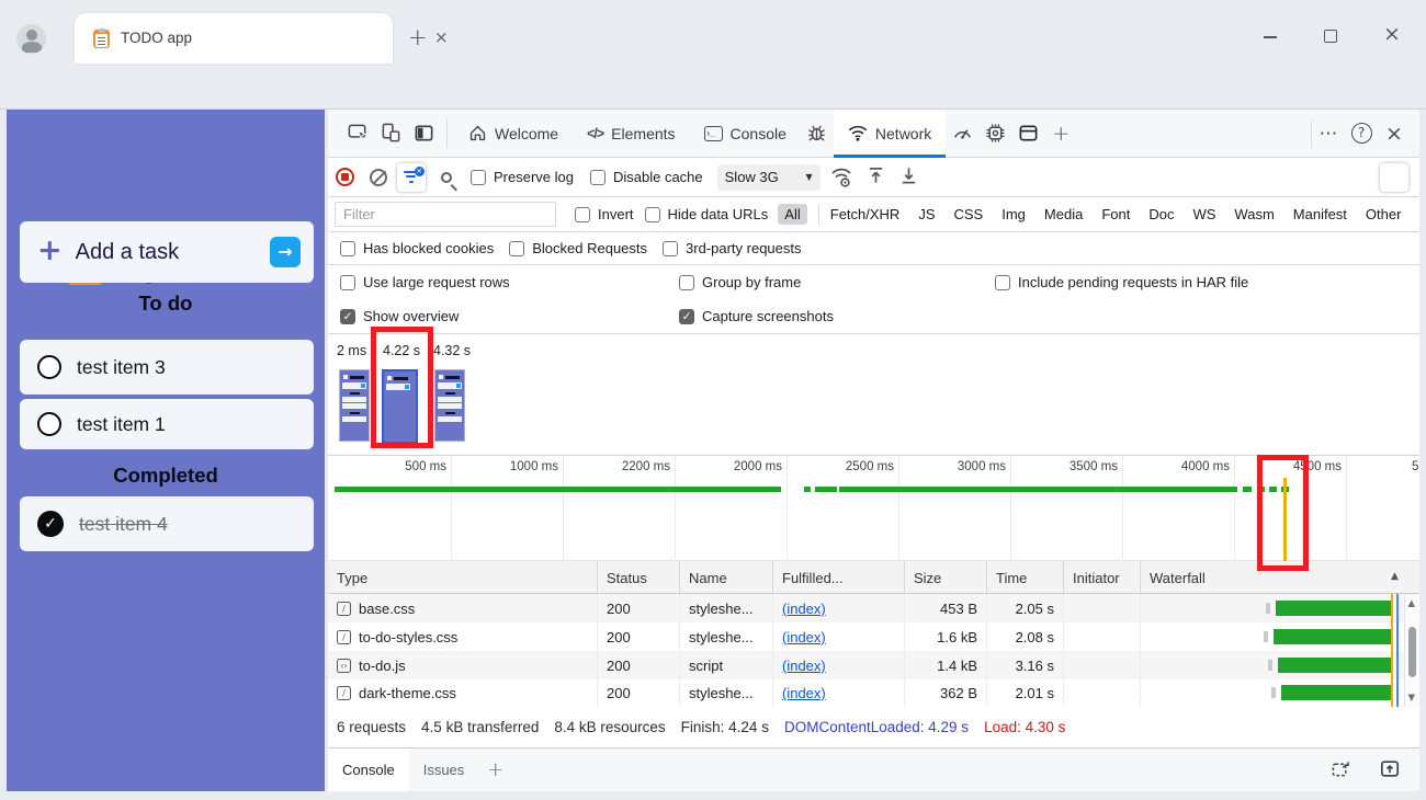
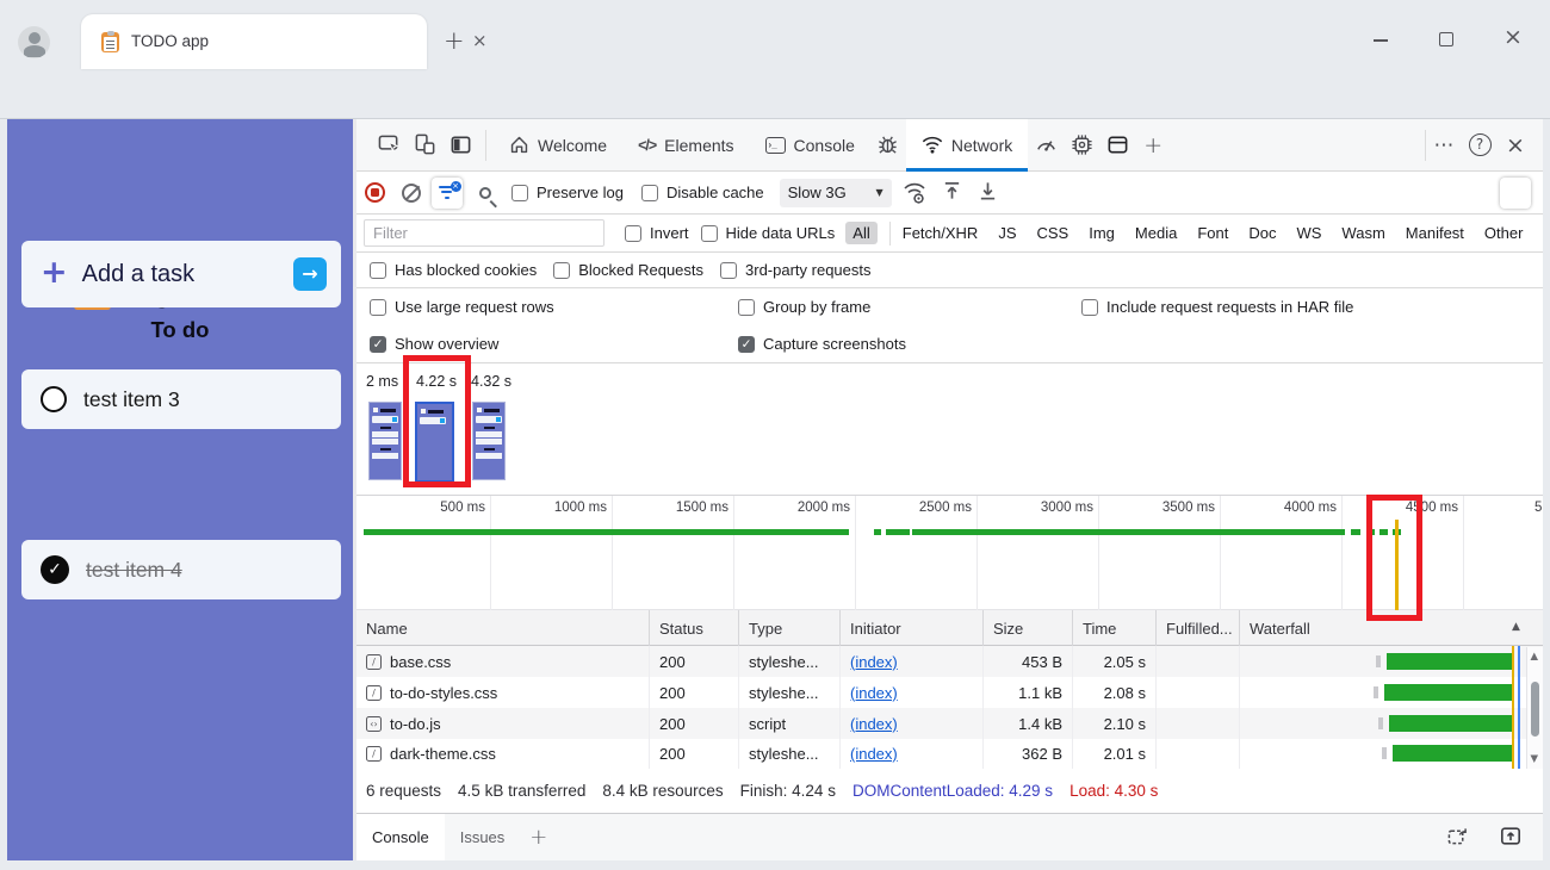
  TODO app
  ×
  +
  ×
  +
  Add a task
  →
  To do
  test item 3
- test item 1
- Completed
  ✓
  test item 4
  Welcome
  </>
  Elements
  ›_
  Console
  Network
  +
  ⋯
  ?
  ×
  ×
  Preserve log
  Disable cache
  Slow 3G
  ▼
  Filter
  Invert
  Hide data URLs
  All
  Fetch/XHR
  JS
  CSS
  Img
  Media
  Font
  Doc
  WS
  Wasm
  Manifest
  Other
  Has blocked cookies
  Blocked Requests
  3rd-party requests
  Use large request rows
  Group by frame
- Include pending requests in HAR file
+ Include request requests in HAR file
  ✓
  Show overview
  ✓
  Capture screenshots
  2 ms
  4.22 s
  4.32 s
  500 ms
  1000 ms
- 2200 ms
+ 1500 ms
  2000 ms
  2500 ms
  3000 ms
  3500 ms
  4000 ms
  4500 ms
  5
- Type
+ Name
  Status
- Name
+ Type
- Fulfilled...
+ Initiator
  Size
  Time
- Initiator
+ Fulfilled...
  Waterfall
  ▲
  /
  base.css
  200
  styleshe...
  (index)
  453 B
  2.05 s
  /
  to-do-styles.css
  200
  styleshe...
  (index)
- 1.6 kB
+ 1.1 kB
  2.08 s
  ‹›
  to-do.js
  200
  script
  (index)
  1.4 kB
- 3.16 s
+ 2.10 s
  /
  dark-theme.css
  200
  styleshe...
  (index)
  362 B
  2.01 s
  ▲
  ▼
  6 requests
  4.5 kB transferred
  8.4 kB resources
  Finish: 4.24 s
  DOMContentLoaded: 4.29 s
  Load: 4.30 s
  Console
  Issues
  +
